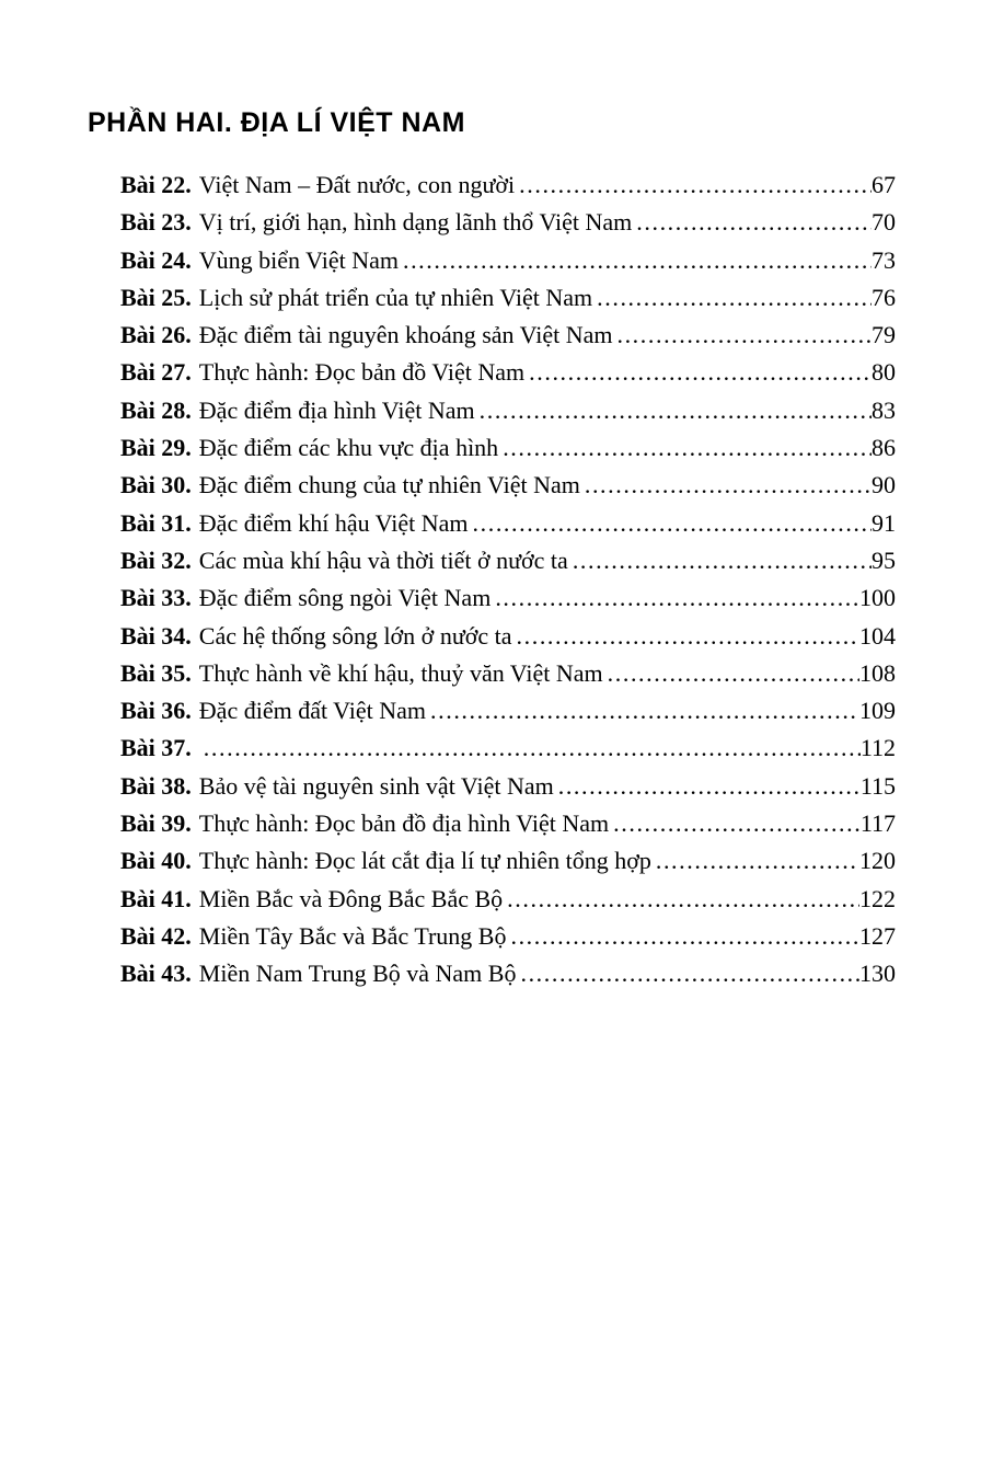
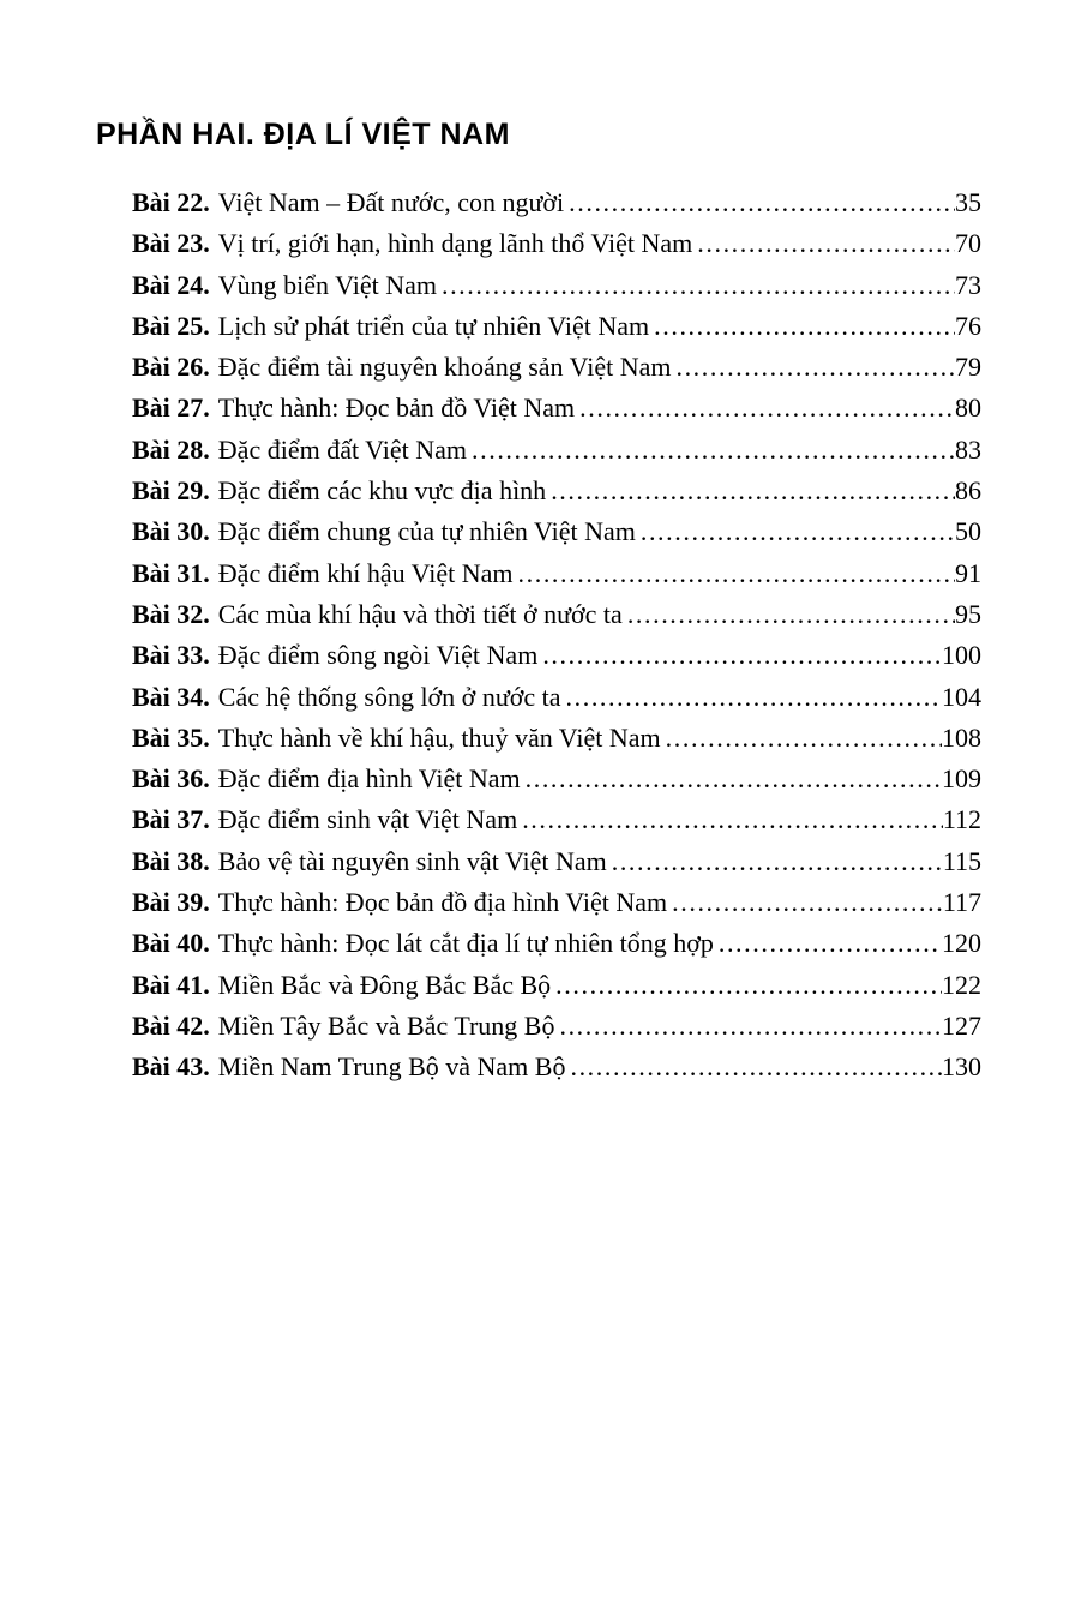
  PHẦN HAI. ĐỊA LÍ VIỆT NAM
  Bài 22.
  Việt Nam – Đất nước, con người
- 67
+ 35
  Bài 23.
  Vị trí, giới hạn, hình dạng lãnh thổ Việt Nam
  70
  Bài 24.
  Vùng biển Việt Nam
  73
  Bài 25.
  Lịch sử phát triển của tự nhiên Việt Nam
  76
  Bài 26.
  Đặc điểm tài nguyên khoáng sản Việt Nam
  79
  Bài 27.
  Thực hành: Đọc bản đồ Việt Nam
  80
  Bài 28.
- Đặc điểm địa hình Việt Nam
+ Đặc điểm đất Việt Nam
  83
  Bài 29.
  Đặc điểm các khu vực địa hình
  86
  Bài 30.
  Đặc điểm chung của tự nhiên Việt Nam
- 90
+ 50
  Bài 31.
  Đặc điểm khí hậu Việt Nam
  91
  Bài 32.
  Các mùa khí hậu và thời tiết ở nước ta
  95
  Bài 33.
  Đặc điểm sông ngòi Việt Nam
  100
  Bài 34.
  Các hệ thống sông lớn ở nước ta
  104
  Bài 35.
  Thực hành về khí hậu, thuỷ văn Việt Nam
  108
  Bài 36.
- Đặc điểm đất Việt Nam
+ Đặc điểm địa hình Việt Nam
  109
  Bài 37.
+ Đặc điểm sinh vật Việt Nam
  112
  Bài 38.
  Bảo vệ tài nguyên sinh vật Việt Nam
  115
  Bài 39.
  Thực hành: Đọc bản đồ địa hình Việt Nam
  117
  Bài 40.
  Thực hành: Đọc lát cắt địa lí tự nhiên tổng hợp
  120
  Bài 41.
  Miền Bắc và Đông Bắc Bắc Bộ
  122
  Bài 42.
  Miền Tây Bắc và Bắc Trung Bộ
  127
  Bài 43.
  Miền Nam Trung Bộ và Nam Bộ
  130
